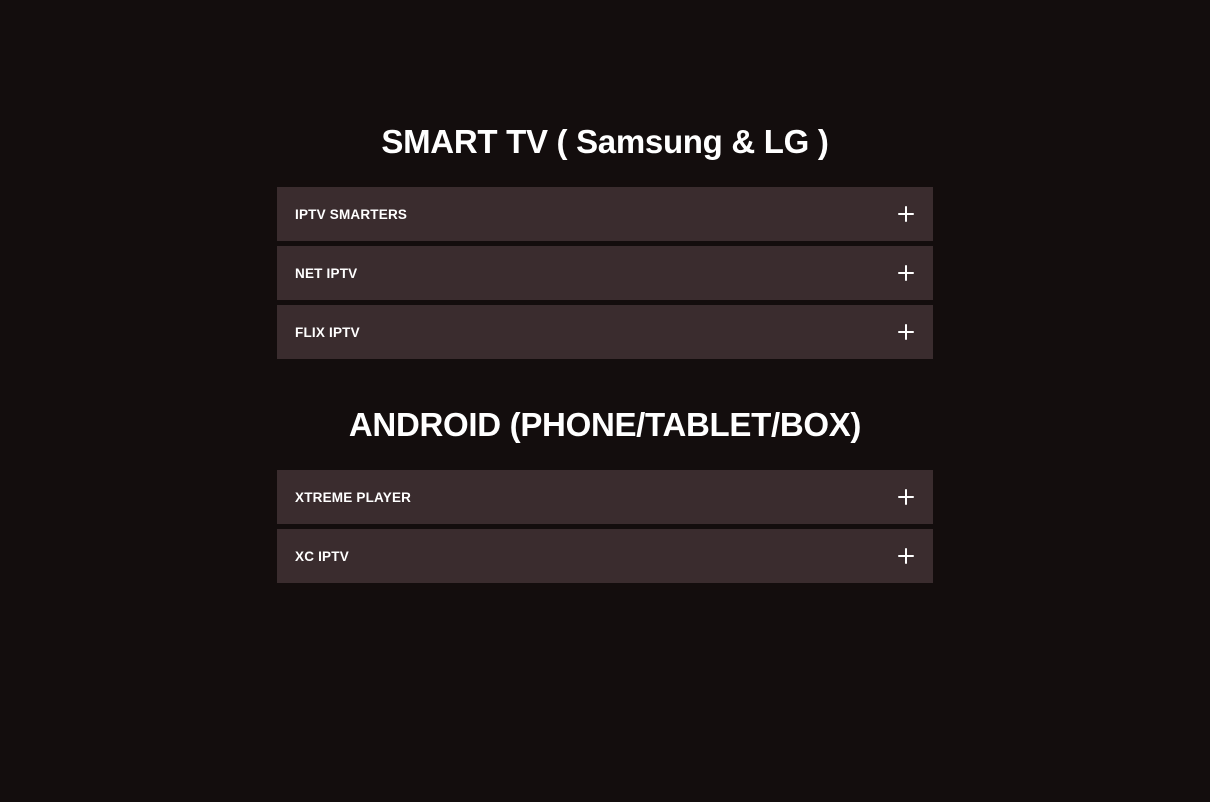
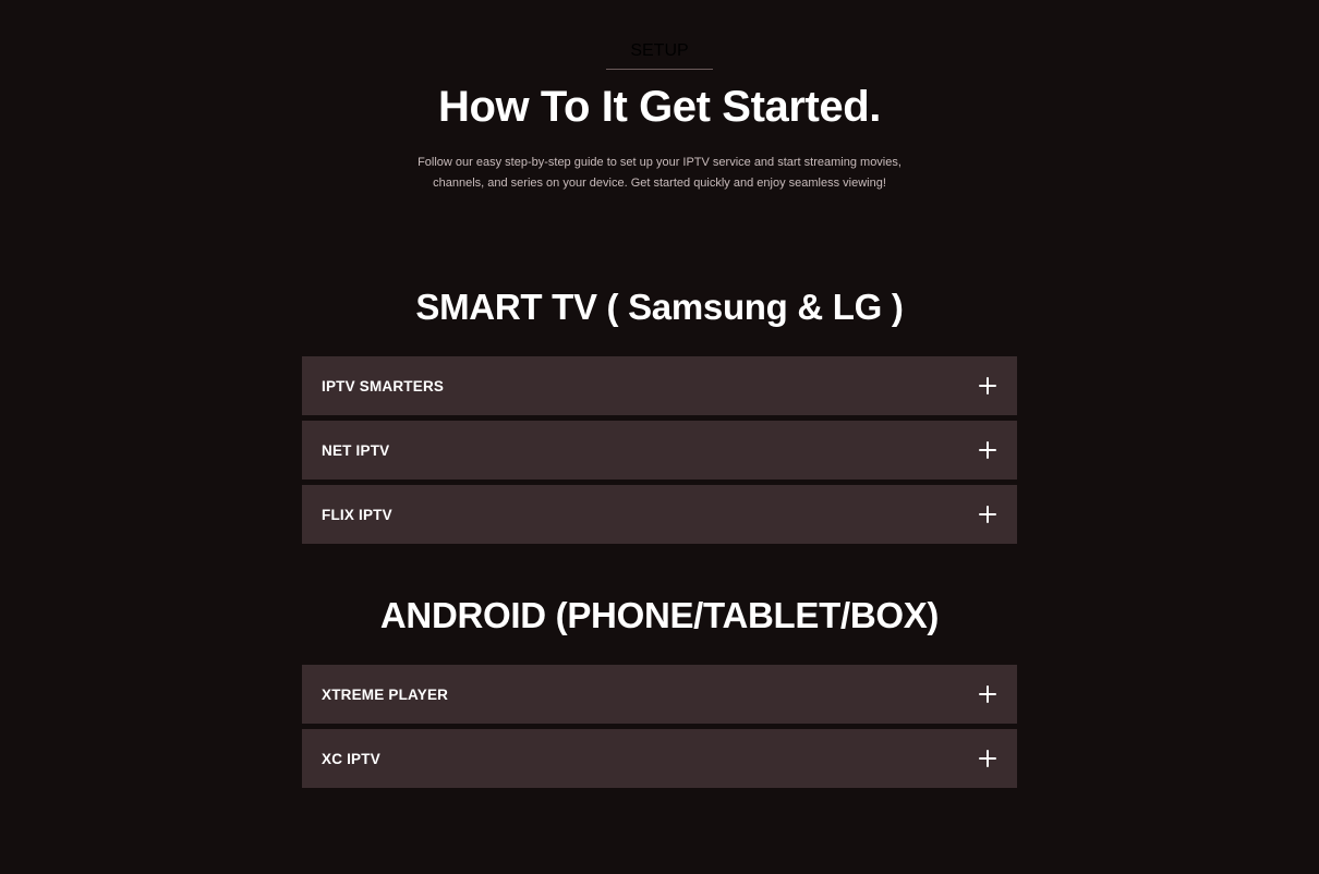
+ How To It Get Started.
+ Follow our easy step-by-step guide to set up your IPTV service and start streaming movies, channels, and series on your device. Get started quickly and enjoy seamless viewing!
  SMART TV ( Samsung & LG )
  IPTV SMARTERS
  NET IPTV
  FLIX IPTV
  ANDROID (PHONE/TABLET/BOX)
  XTREME PLAYER
  XC IPTV
